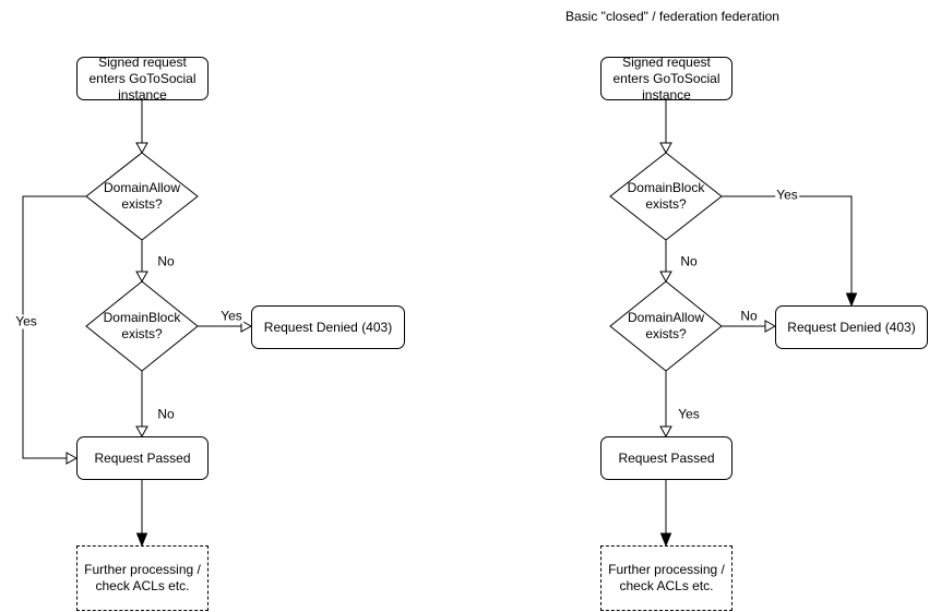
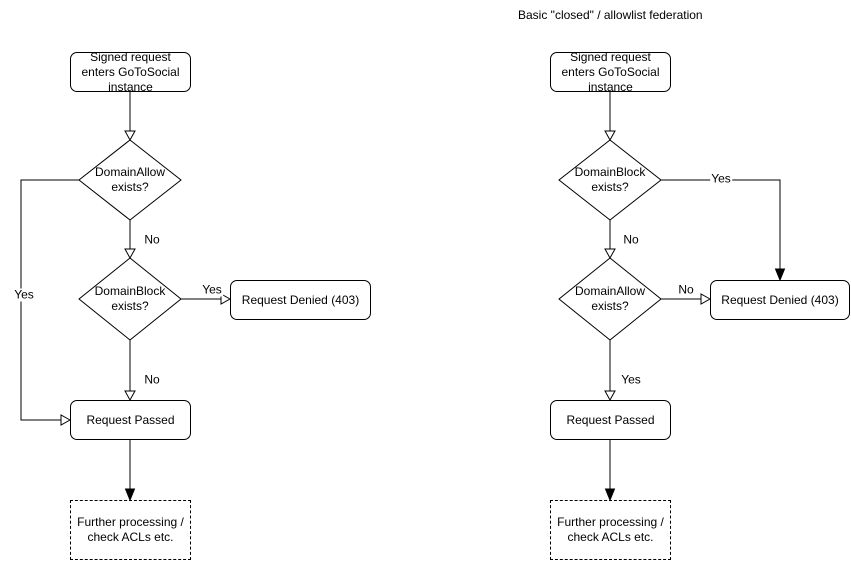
  Signed request enters GoToSocial instance
  DomainAllow exists?
  Yes
  No
  DomainBlock exists?
  Yes
  No
  Request Denied (403)
  Request Passed
  Further processing / check ACLs etc.
- Basic "closed" / federation federation
+ Basic "closed" / allowlist federation
  Signed request enters GoToSocial instance
  DomainBlock exists?
  Yes
  No
  DomainAllow exists?
  No
  Yes
  Request Denied (403)
  Request Passed
  Further processing / check ACLs etc.
